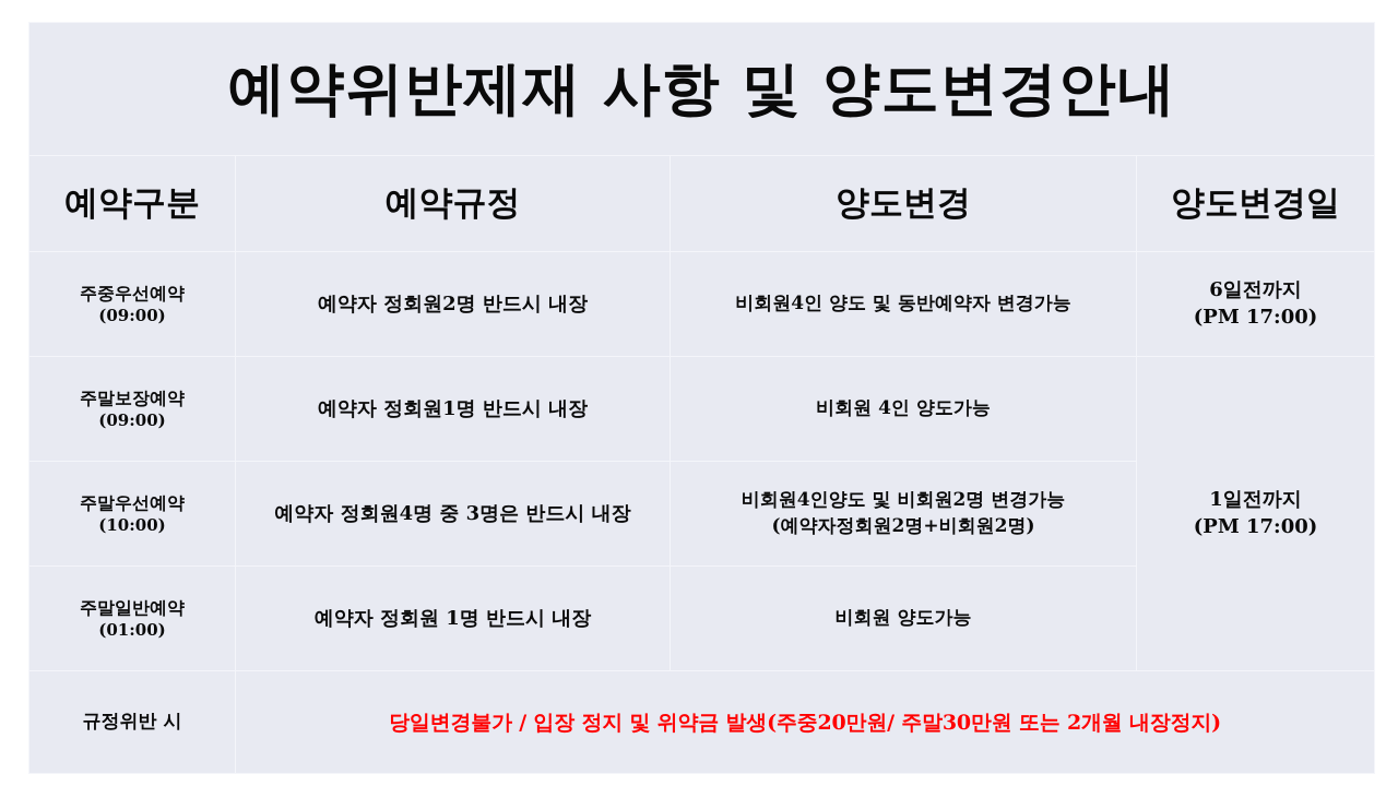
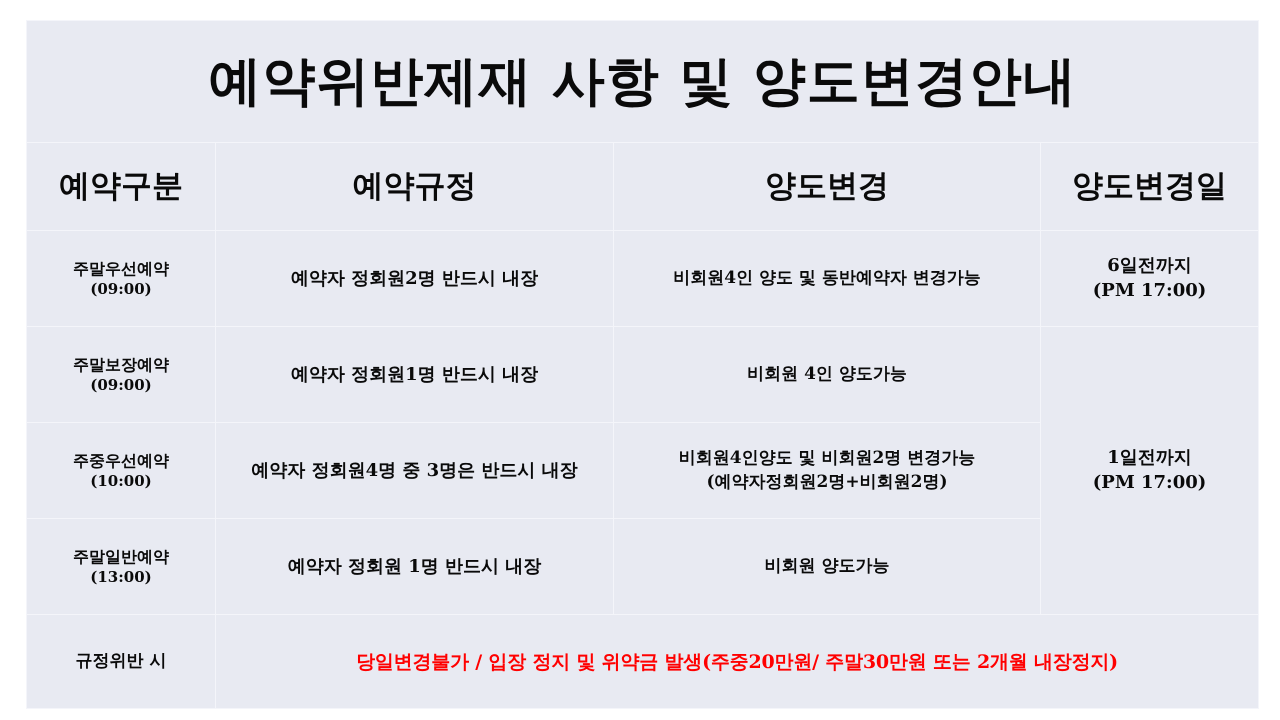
  예약위반제재 사항 및 양도변경안내
  예약구분	예약규정	양도변경	양도변경일
- 주중우선예약 (09:00)	예약자 정회원2명 반드시 내장	비회원4인 양도 및 동반예약자 변경가능	6일전까지 (PM 17:00)
+ 주말우선예약 (09:00)	예약자 정회원2명 반드시 내장	비회원4인 양도 및 동반예약자 변경가능	6일전까지 (PM 17:00)
  주말보장예약 (09:00)	예약자 정회원1명 반드시 내장	비회원 4인 양도가능	1일전까지 (PM 17:00)
- 주말우선예약 (10:00)	예약자 정회원4명 중 3명은 반드시 내장	비회원4인양도 및 비회원2명 변경가능 (예약자정회원2명+비회원2명)
+ 주중우선예약 (10:00)	예약자 정회원4명 중 3명은 반드시 내장	비회원4인양도 및 비회원2명 변경가능 (예약자정회원2명+비회원2명)
- 주말일반예약 (01:00)	예약자 정회원 1명 반드시 내장	비회원 양도가능
+ 주말일반예약 (13:00)	예약자 정회원 1명 반드시 내장	비회원 양도가능
  규정위반 시	당일변경불가 / 입장 정지 및 위약금 발생(주중20만원/ 주말30만원 또는 2개월 내장정지)
